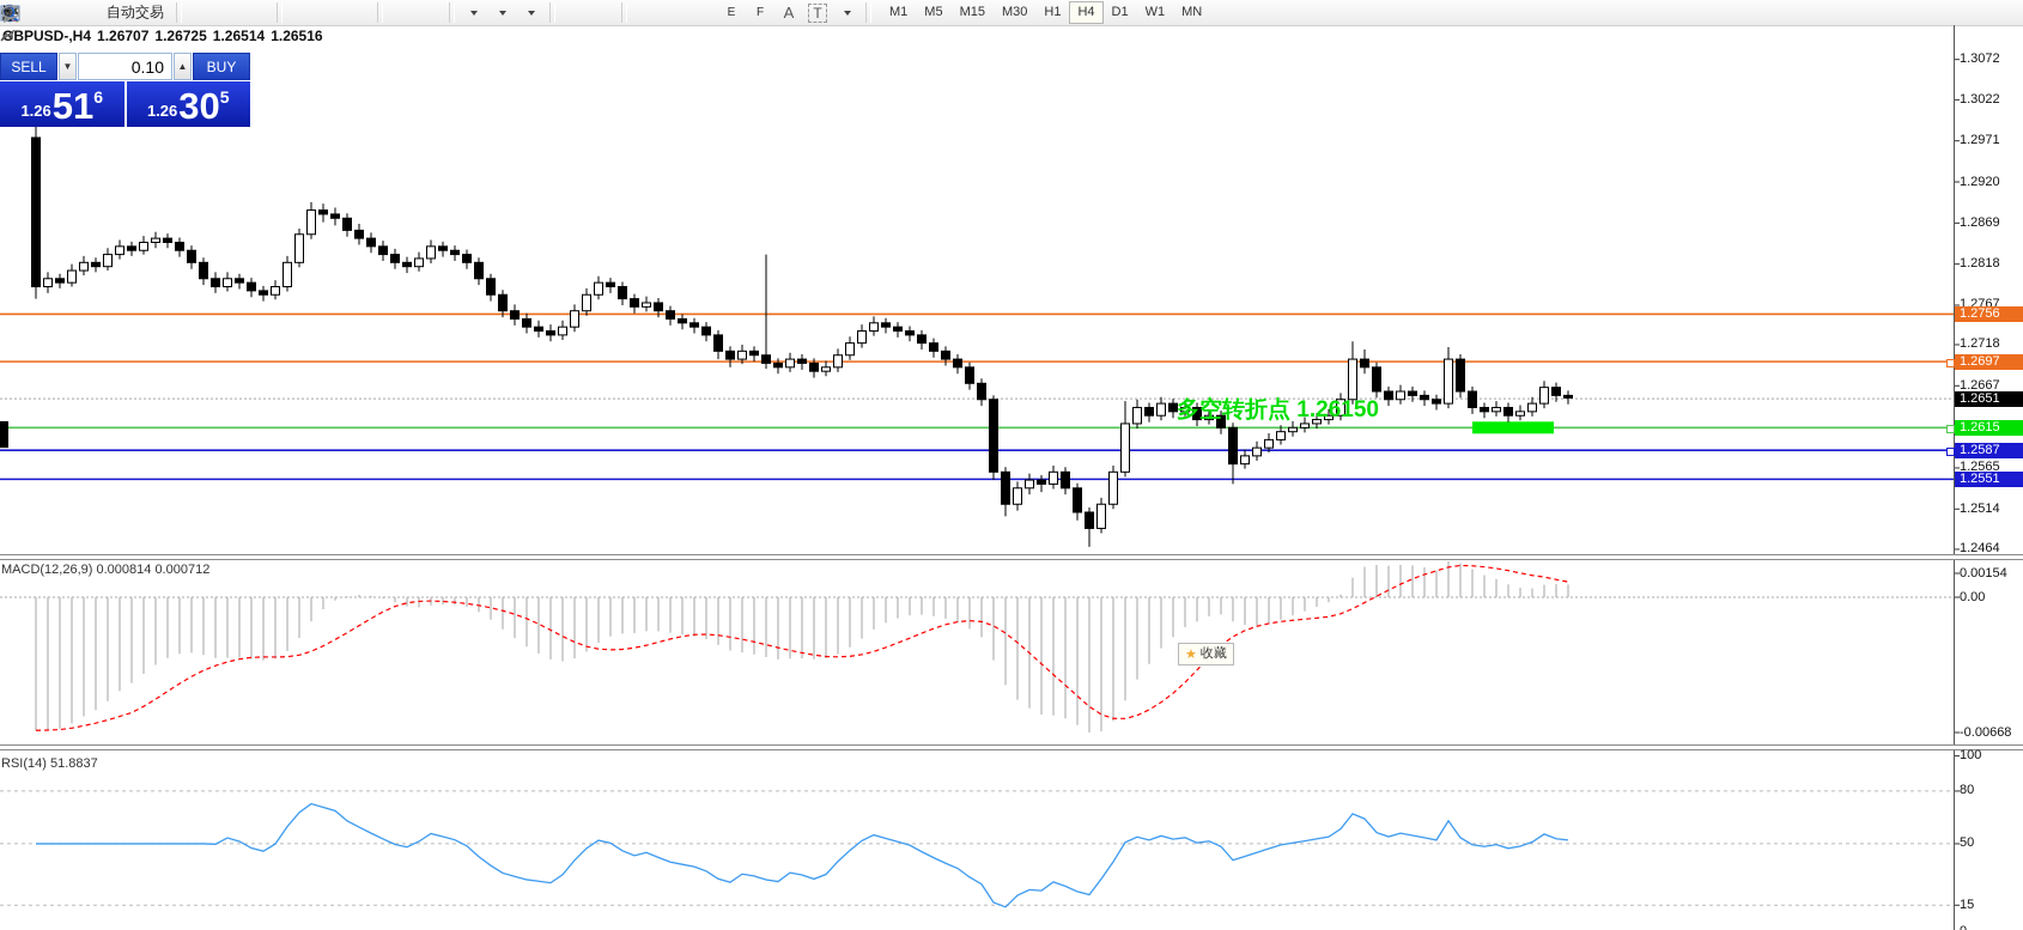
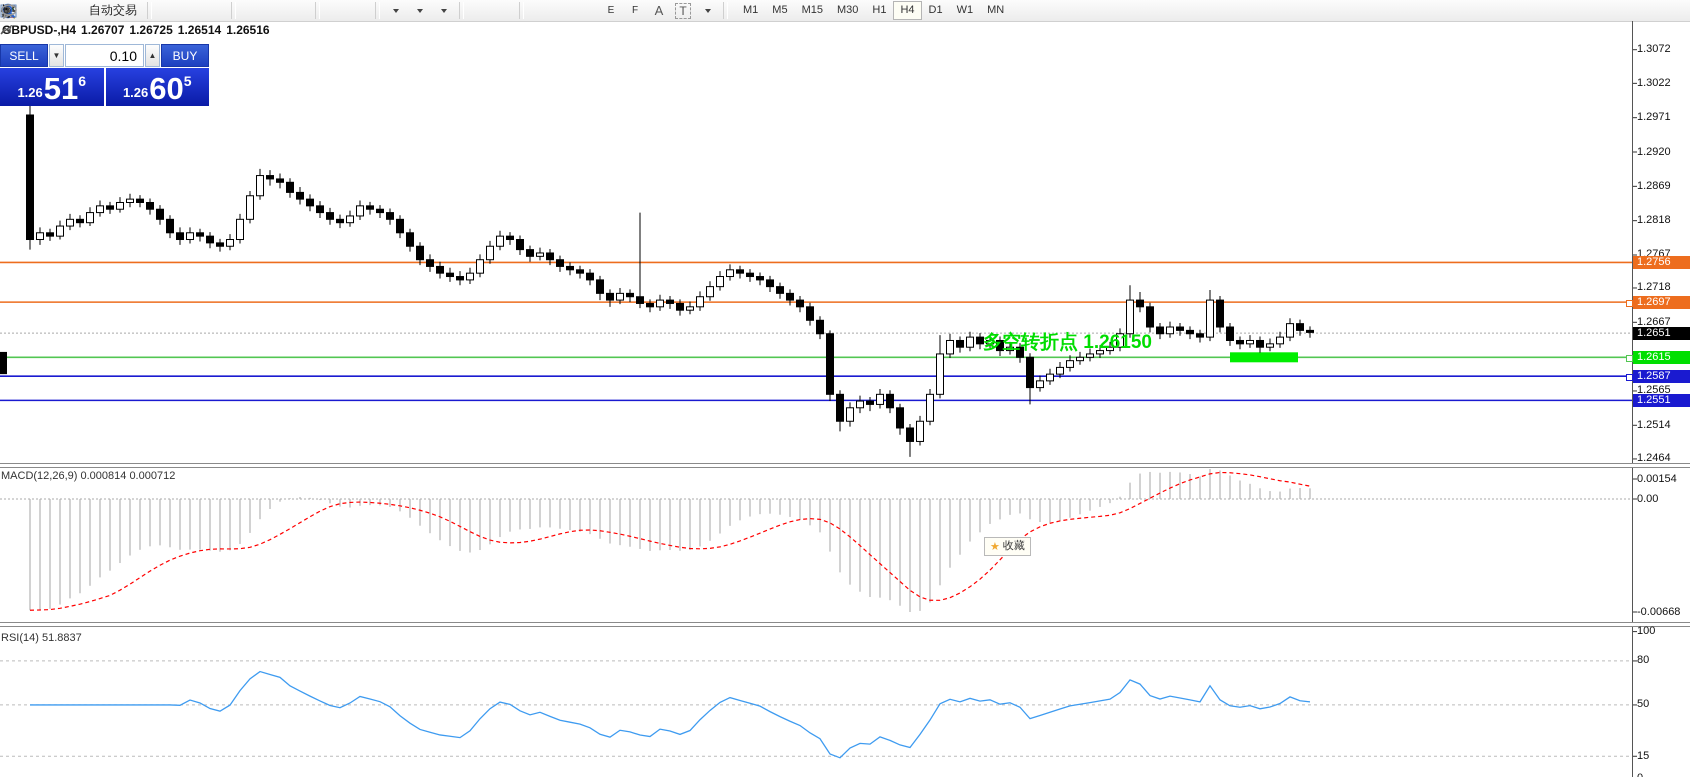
  自动交易
  E
  F
  A
  T
  M1
  M5
  M15
  M30
  H1
  H4
  D1
  W1
  MN
  BPUSD-,H4
  1.26707
  1.26725
  1.26514
  1.26516
  SELL
  ▼
  0.10
  ▲
  BUY
  1.26
  51
  6
  1.26
- 30
+ 60
  5
  MACD(12,26,9) 0.000814 0.000712
  RSI(14) 51.8837
  多空转折点 1.26150
  ★
  收藏
  1.3072
  1.3022
  1.2971
  1.2920
  1.2869
  1.2818
  1.2767
  1.2718
  1.2667
  1.2565
  1.2514
  1.2464
  1.2756
  1.2697
  1.2615
  1.2587
  1.2551
  1.2651
  0.00154
  0.00
  -0.00668
  100
  80
  50
  15
